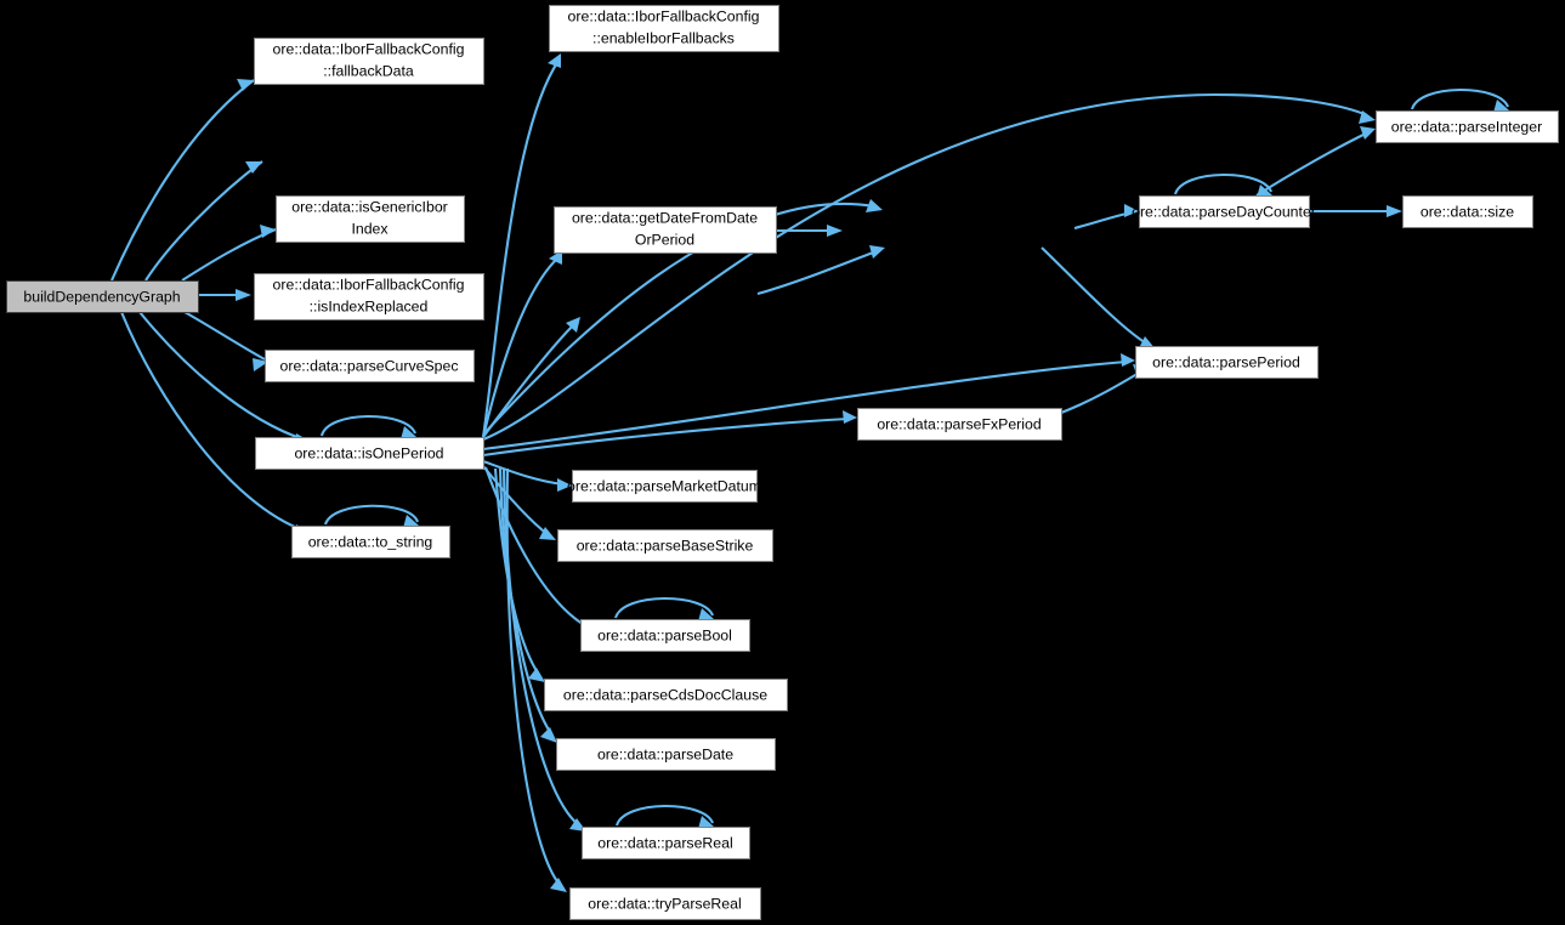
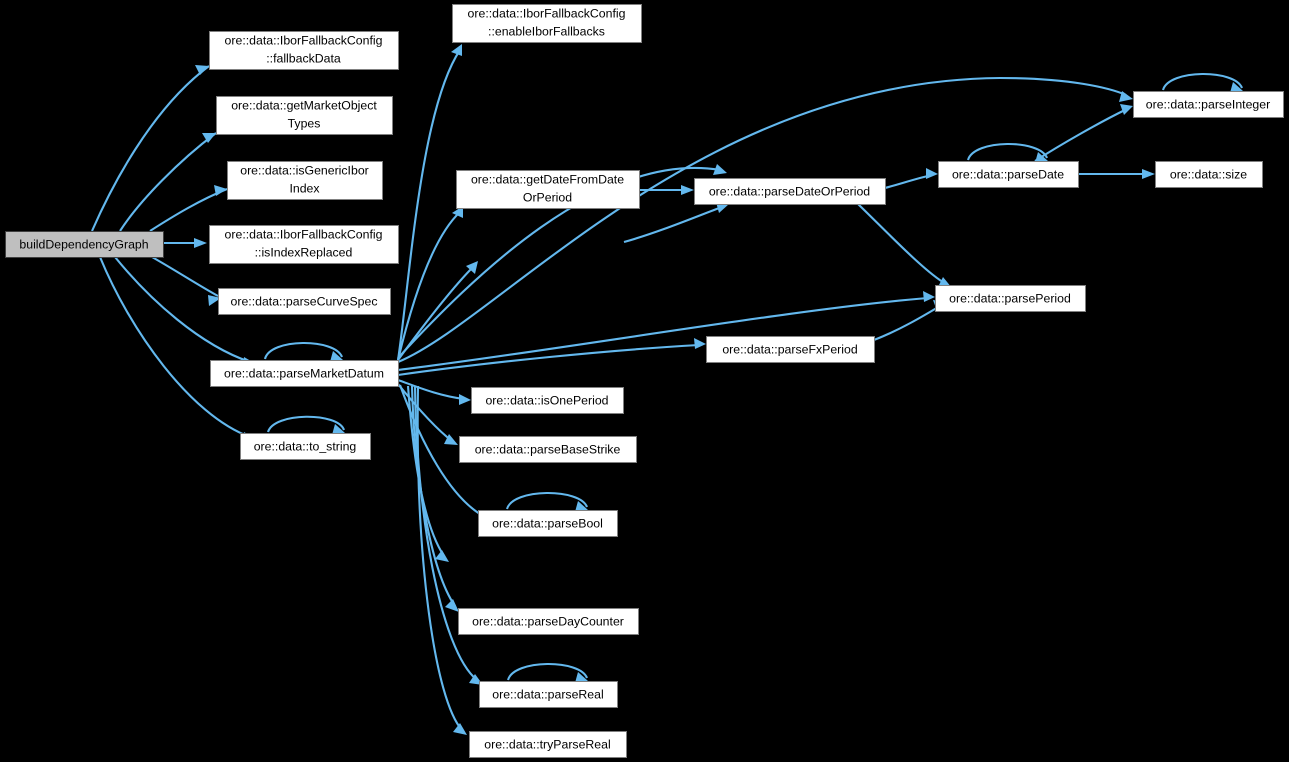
  buildDependencyGraph
  ore::data::IborFallbackConfig
  ::fallbackData
+ ore::data::getMarketObject
+ Types
  ore::data::isGenericIbor
  Index
  ore::data::IborFallbackConfig
  ::isIndexReplaced
  ore::data::parseCurveSpec
- ore::data::isOnePeriod
+ ore::data::parseMarketDatum
  ore::data::to_string
  ore::data::IborFallbackConfig
  ::enableIborFallbacks
  ore::data::getDateFromDate
  OrPeriod
- ore::data::parseMarketDatum
+ ore::data::isOnePeriod
  ore::data::parseBaseStrike
  ore::data::parseBool
- ore::data::parseCdsDocClause
- ore::data::parseDate
+ ore::data::parseDayCounter
  ore::data::parseReal
  ore::data::tryParseReal
+ ore::data::parseDateOrPeriod
  ore::data::parseFxPeriod
- ore::data::parseDayCounter
+ ore::data::parseDate
  ore::data::parsePeriod
  ore::data::parseInteger
  ore::data::size
